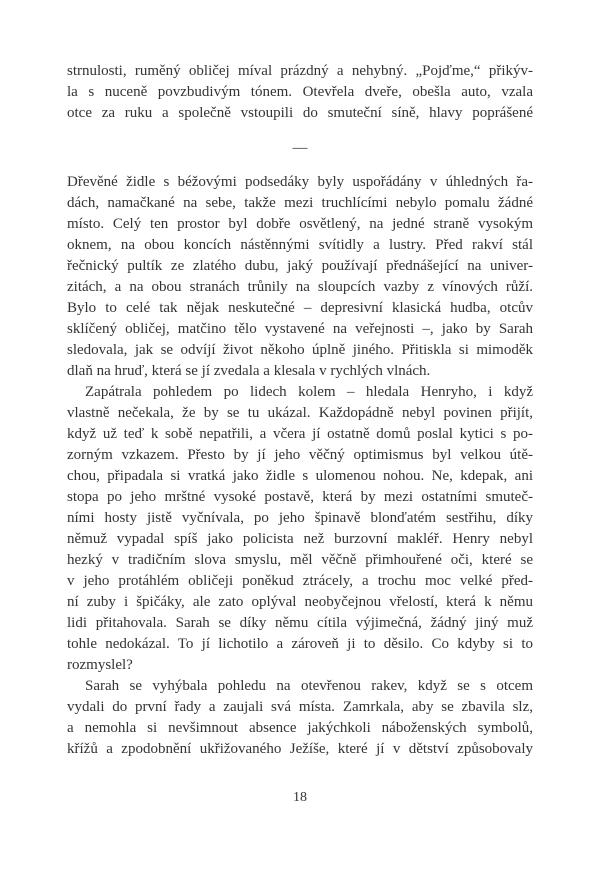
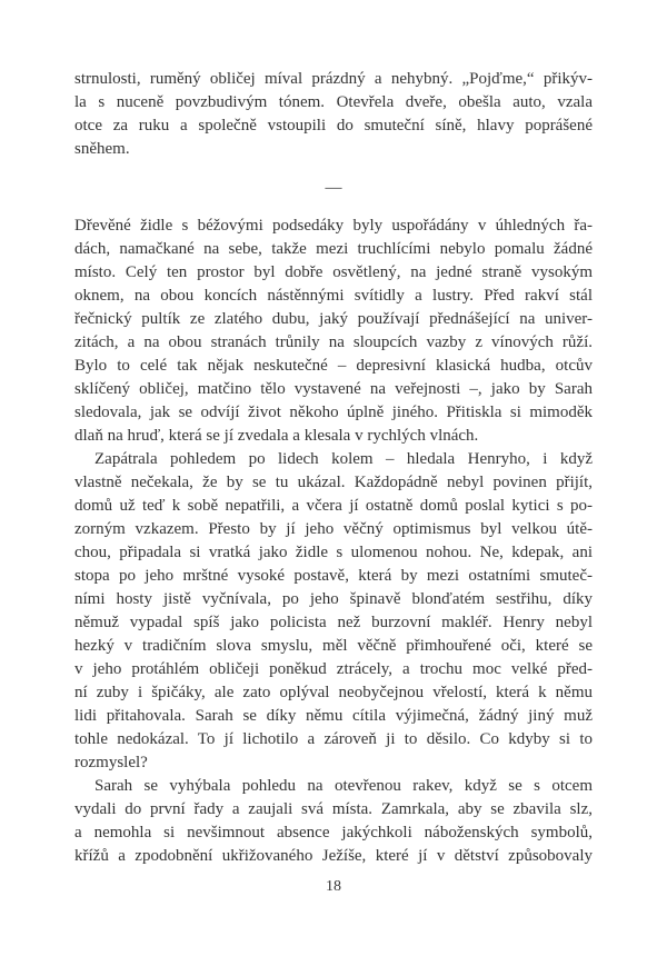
  strnulosti, ruměný obličej míval prázdný a nehybný. „Pojďme,“ přikýv-
  la s nuceně povzbudivým tónem. Otevřela dveře, obešla auto, vzala
  otce za ruku a společně vstoupili do smuteční síně, hlavy poprášené
+ sněhem.
  —
  Dřevěné židle s béžovými podsedáky byly uspořádány v úhledných řa-
  dách, namačkané na sebe, takže mezi truchlícími nebylo pomalu žádné
  místo. Celý ten prostor byl dobře osvětlený, na jedné straně vysokým
  oknem, na obou koncích nástěnnými svítidly a lustry. Před rakví stál
  řečnický pultík ze zlatého dubu, jaký používají přednášející na univer-
  zitách, a na obou stranách trůnily na sloupcích vazby z vínových růží.
  Bylo to celé tak nějak neskutečné – depresivní klasická hudba, otcův
  sklíčený obličej, matčino tělo vystavené na veřejnosti –, jako by Sarah
  sledovala, jak se odvíjí život někoho úplně jiného. Přitiskla si mimoděk
  dlaň na hruď, která se jí zvedala a klesala v rychlých vlnách.
  Zapátrala pohledem po lidech kolem – hledala Henryho, i když
  vlastně nečekala, že by se tu ukázal. Každopádně nebyl povinen přijít,
- když už teď k sobě nepatřili, a včera jí ostatně domů poslal kytici s po-
+ domů už teď k sobě nepatřili, a včera jí ostatně domů poslal kytici s po-
  zorným vzkazem. Přesto by jí jeho věčný optimismus byl velkou útě-
  chou, připadala si vratká jako židle s ulomenou nohou. Ne, kdepak, ani
  stopa po jeho mrštné vysoké postavě, která by mezi ostatními smuteč-
  ními hosty jistě vyčnívala, po jeho špinavě blonďatém sestřihu, díky
  němuž vypadal spíš jako policista než burzovní makléř. Henry nebyl
  hezký v tradičním slova smyslu, měl věčně přimhouřené oči, které se
  v jeho protáhlém obličeji poněkud ztrácely, a trochu moc velké před-
  ní zuby i špičáky, ale zato oplýval neobyčejnou vřelostí, která k němu
  lidi přitahovala. Sarah se díky němu cítila výjimečná, žádný jiný muž
  tohle nedokázal. To jí lichotilo a zároveň ji to děsilo. Co kdyby si to
  rozmyslel?
  Sarah se vyhýbala pohledu na otevřenou rakev, když se s otcem
  vydali do první řady a zaujali svá místa. Zamrkala, aby se zbavila slz,
  a nemohla si nevšimnout absence jakýchkoli náboženských symbolů,
  křížů a zpodobnění ukřižovaného Ježíše, které jí v dětství způsobovaly
  18
